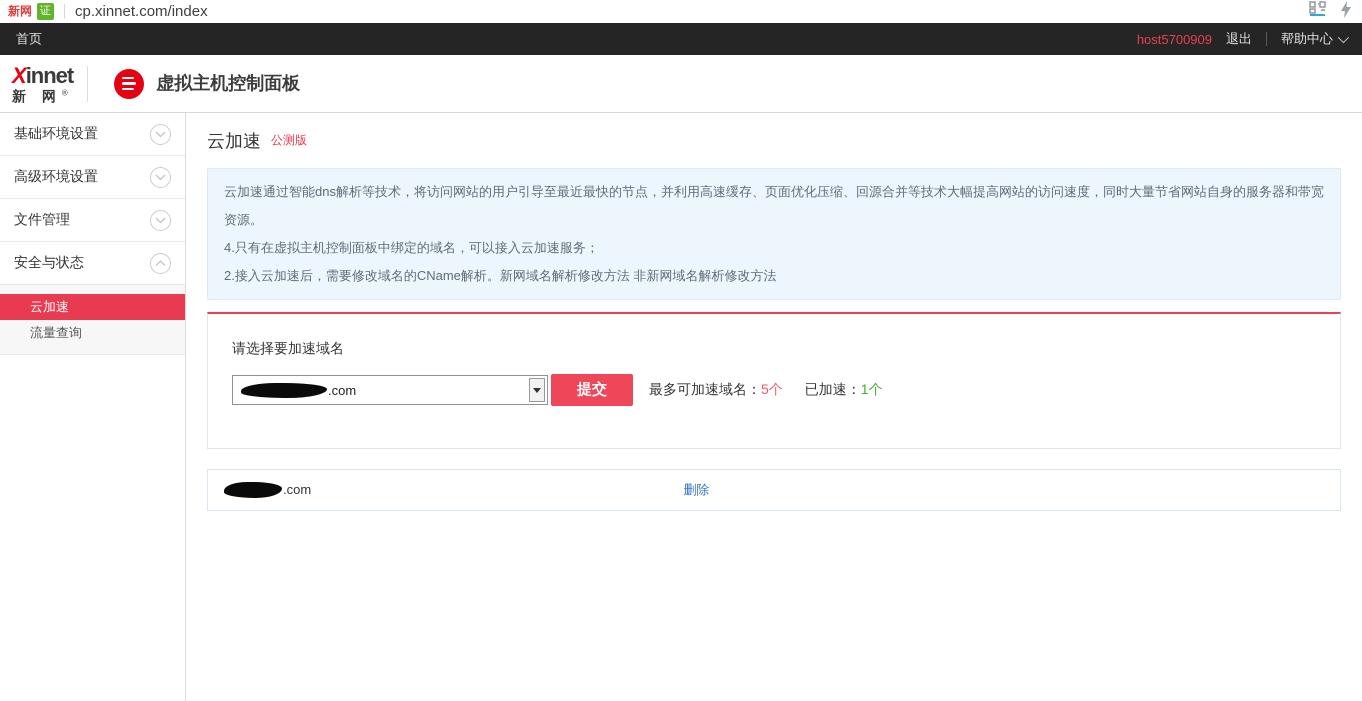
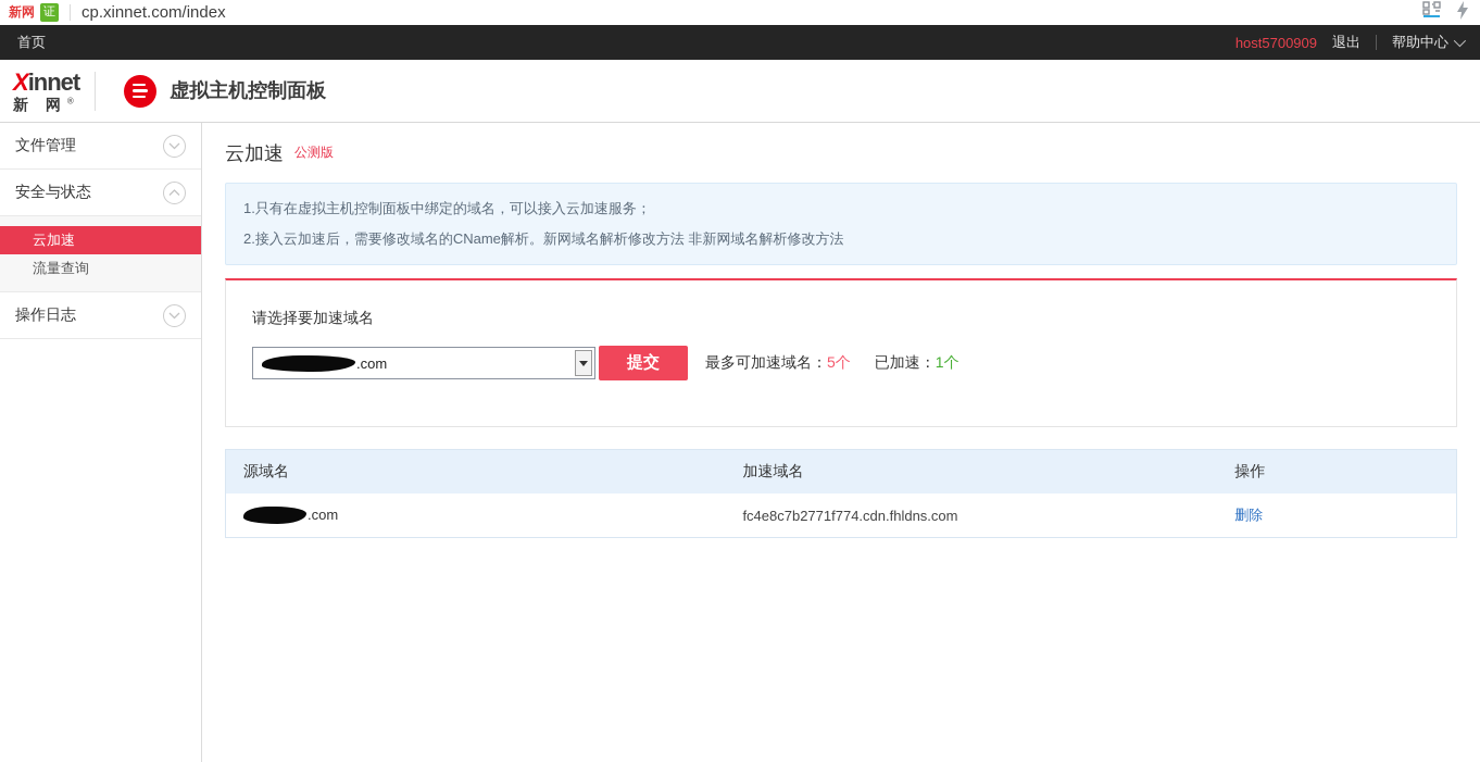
  新网
  证
  cp.xinnet.com/index
  首页
  host5700909
  退出
  帮助中心
  Xinnet
  新 网®
  虚拟主机控制面板
- 基础环境设置
- 高级环境设置
  文件管理
  安全与状态
  云加速
  流量查询
+ 操作日志
  云加速
  公测版
- 云加速通过智能dns解析等技术，将访问网站的用户引导至最近最快的节点，并利用高速缓存、页面优化压缩、回源合并等技术大幅提高网站的访问速度，同时大量节省网站自身的服务器和带宽资源。
- 4.只有在虚拟主机控制面板中绑定的域名，可以接入云加速服务；
+ 1.只有在虚拟主机控制面板中绑定的域名，可以接入云加速服务；
  2.接入云加速后，需要修改域名的CName解析。新网域名解析修改方法 非新网域名解析修改方法
  请选择要加速域名
  .com
  提交
  最多可加速域名：5个 已加速：1个
+ 源域名
+ 加速域名
+ 操作
  .com
+ fc4e8c7b2771f774.cdn.fhldns.com
  删除
